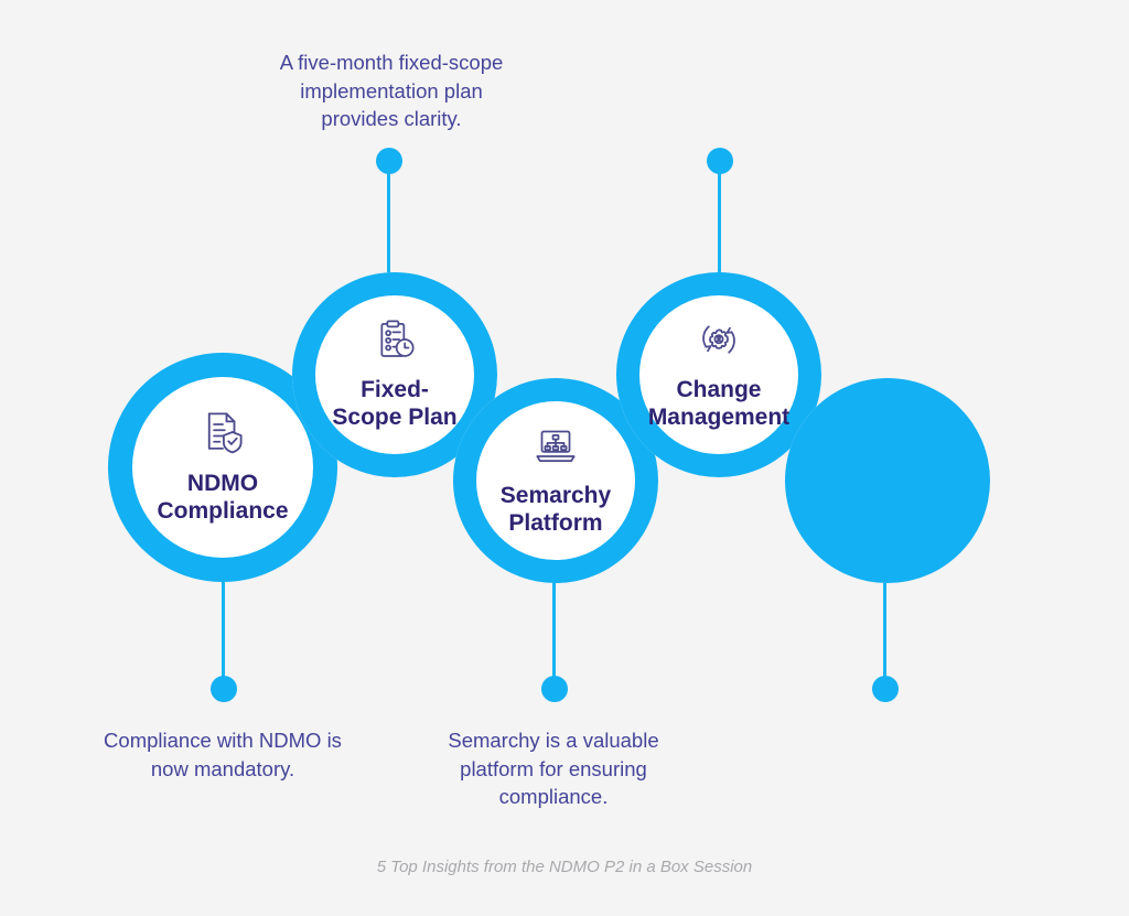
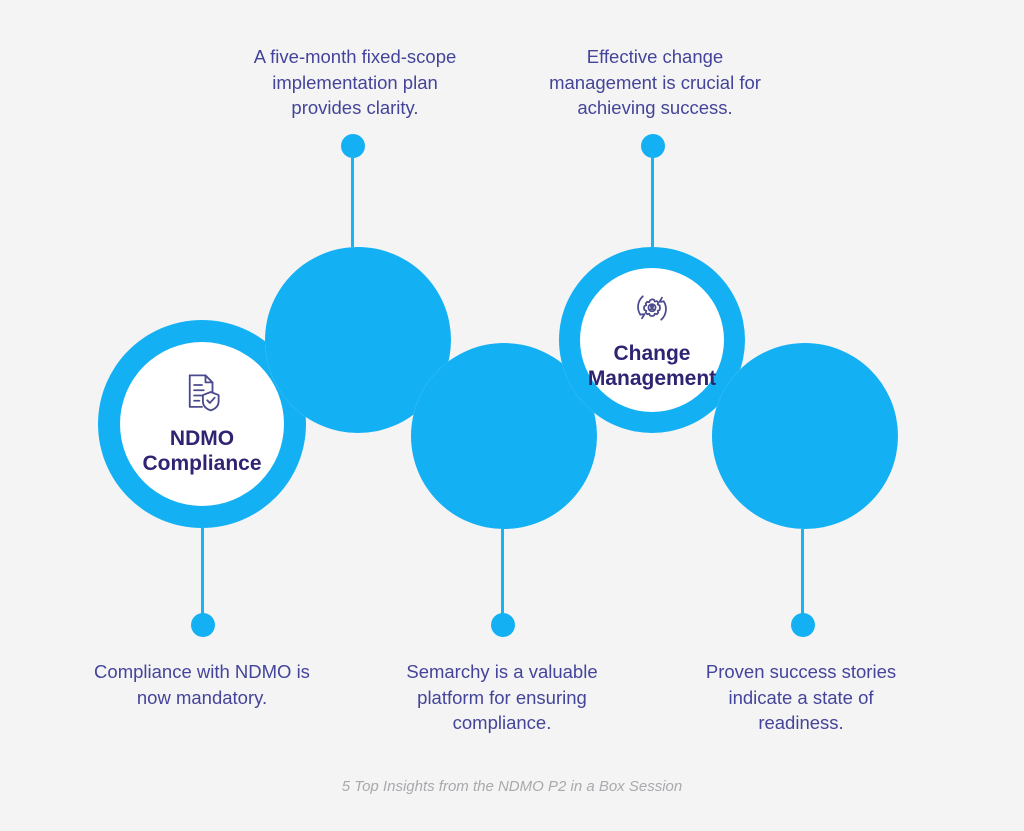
  A five-month fixed-scope
  implementation plan
  provides clarity.
+ Effective change
+ management is crucial for
+ achieving success.
  NDMO
  Compliance
- Fixed-
- Scope Plan
- Semarchy
- Platform
  Change
  Management
  Compliance with NDMO is
  now mandatory.
  Semarchy is a valuable
  platform for ensuring
  compliance.
+ Proven success stories
+ indicate a state of
+ readiness.
  5 Top Insights from the NDMO P2 in a Box Session
